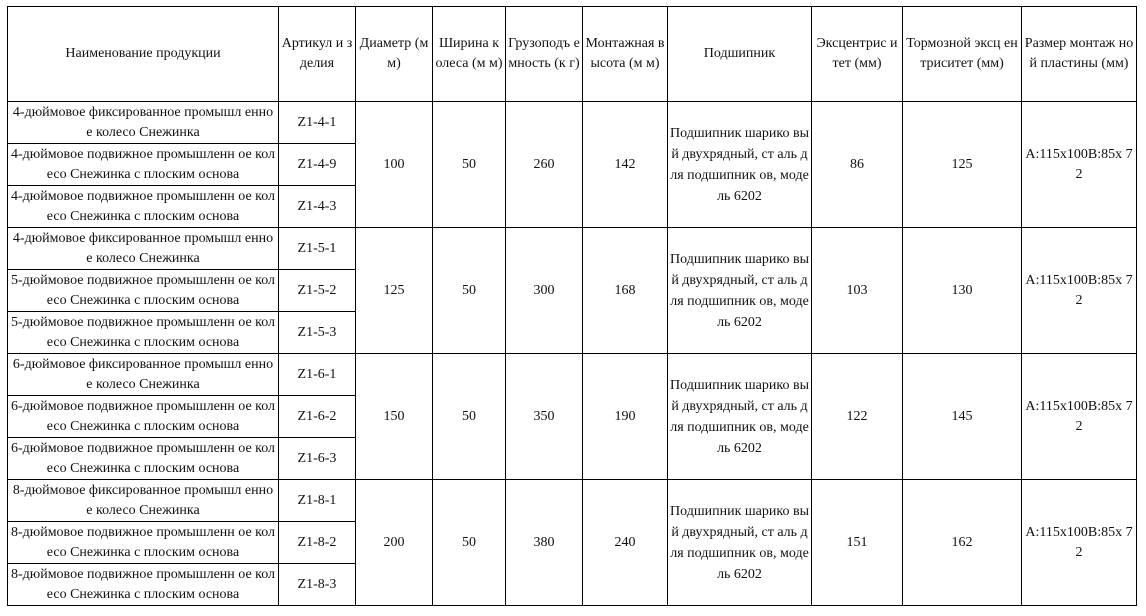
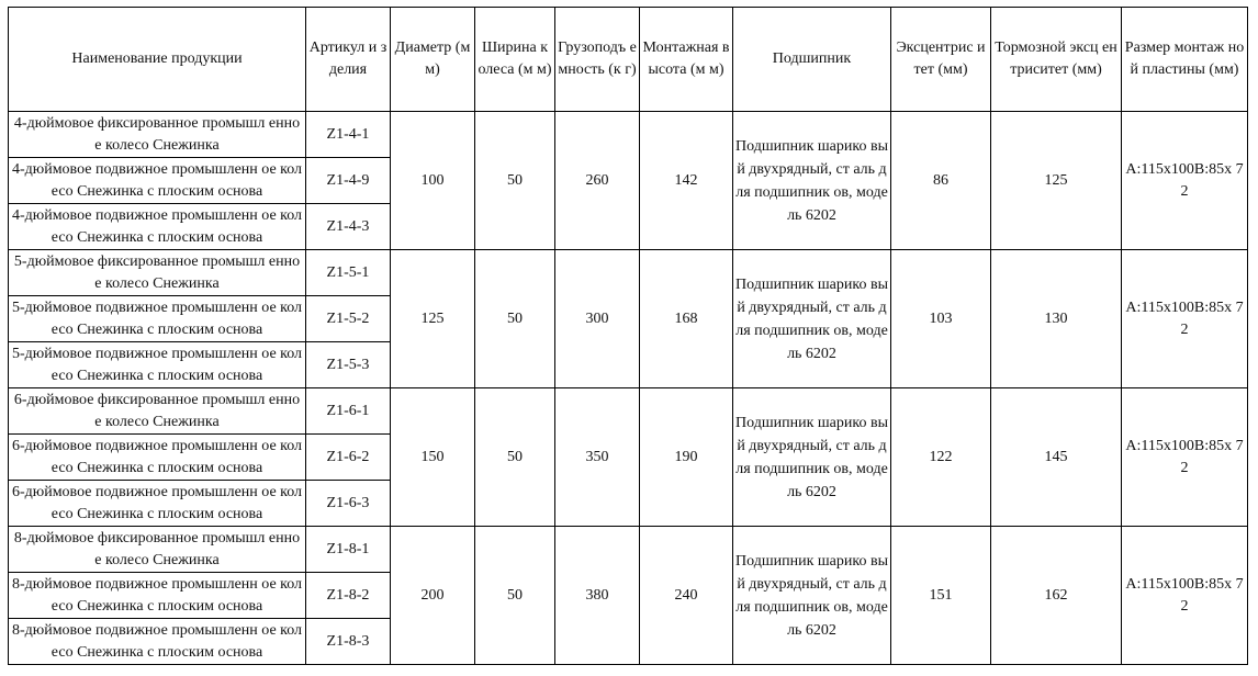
  Наименование продукции	Артикул и зделия	Диаметр (мм)	Ширина к олеса (м м)	Грузоподъ емность (к г)	Монтажная высота (м м)	Подшипник	Эксцентрис итет (мм)	Тормозной эксц ентриситет (мм)	Размер монтаж ной пластины (мм)
  4-дюймовое фиксированное промышл енное колесо Снежинка	Z1-4-1	100	50	260	142	Подшипник шарико вый двухрядный, ст аль для подшипник ов, модель 6202	86	125	A:115x100B:85x 72
  4-дюймовое подвижное промышленн ое колесо Снежинка с плоским основа	Z1-4-9
  4-дюймовое подвижное промышленн ое колесо Снежинка с плоским основа	Z1-4-3
- 4-дюймовое фиксированное промышл енное колесо Снежинка	Z1-5-1	125	50	300	168	Подшипник шарико вый двухрядный, ст аль для подшипник ов, модель 6202	103	130	A:115x100B:85x 72
+ 5-дюймовое фиксированное промышл енное колесо Снежинка	Z1-5-1	125	50	300	168	Подшипник шарико вый двухрядный, ст аль для подшипник ов, модель 6202	103	130	A:115x100B:85x 72
  5-дюймовое подвижное промышленн ое колесо Снежинка с плоским основа	Z1-5-2
  5-дюймовое подвижное промышленн ое колесо Снежинка с плоским основа	Z1-5-3
  6-дюймовое фиксированное промышл енное колесо Снежинка	Z1-6-1	150	50	350	190	Подшипник шарико вый двухрядный, ст аль для подшипник ов, модель 6202	122	145	A:115x100B:85x 72
  6-дюймовое подвижное промышленн ое колесо Снежинка с плоским основа	Z1-6-2
  6-дюймовое подвижное промышленн ое колесо Снежинка с плоским основа	Z1-6-3
  8-дюймовое фиксированное промышл енное колесо Снежинка	Z1-8-1	200	50	380	240	Подшипник шарико вый двухрядный, ст аль для подшипник ов, модель 6202	151	162	A:115x100B:85x 72
  8-дюймовое подвижное промышленн ое колесо Снежинка с плоским основа	Z1-8-2
  8-дюймовое подвижное промышленн ое колесо Снежинка с плоским основа	Z1-8-3
